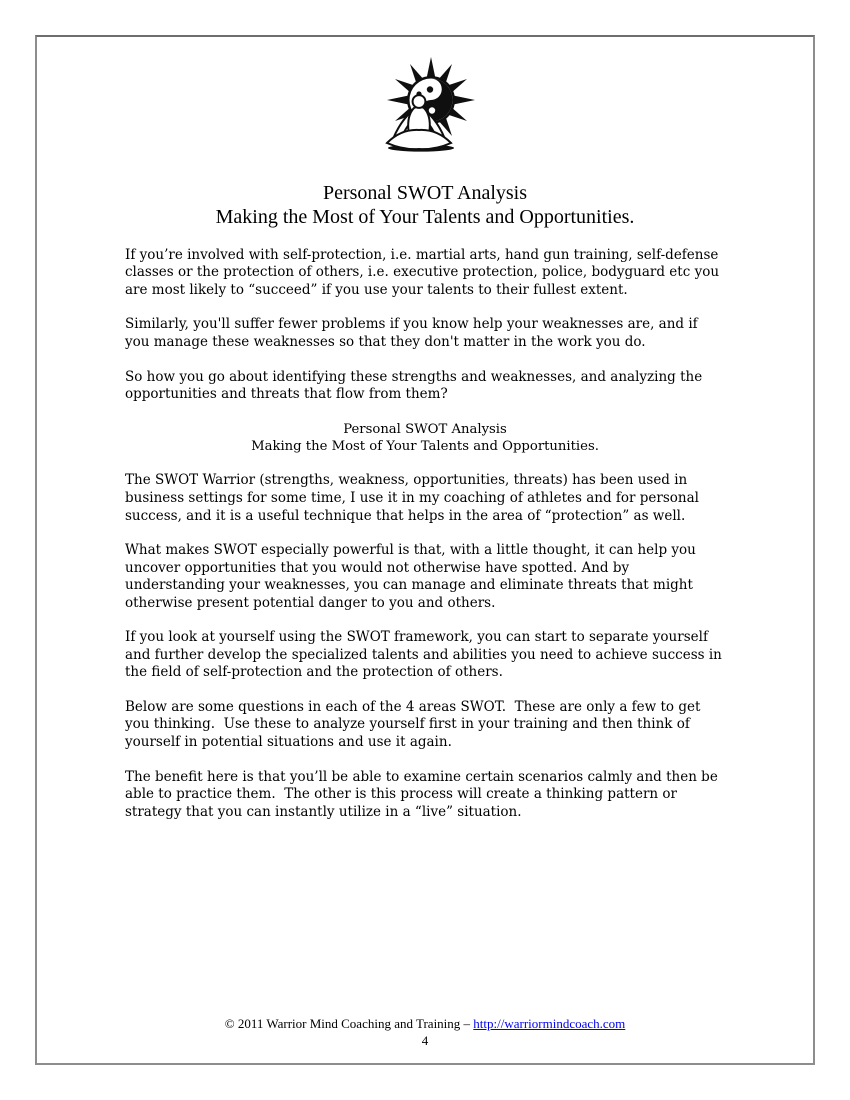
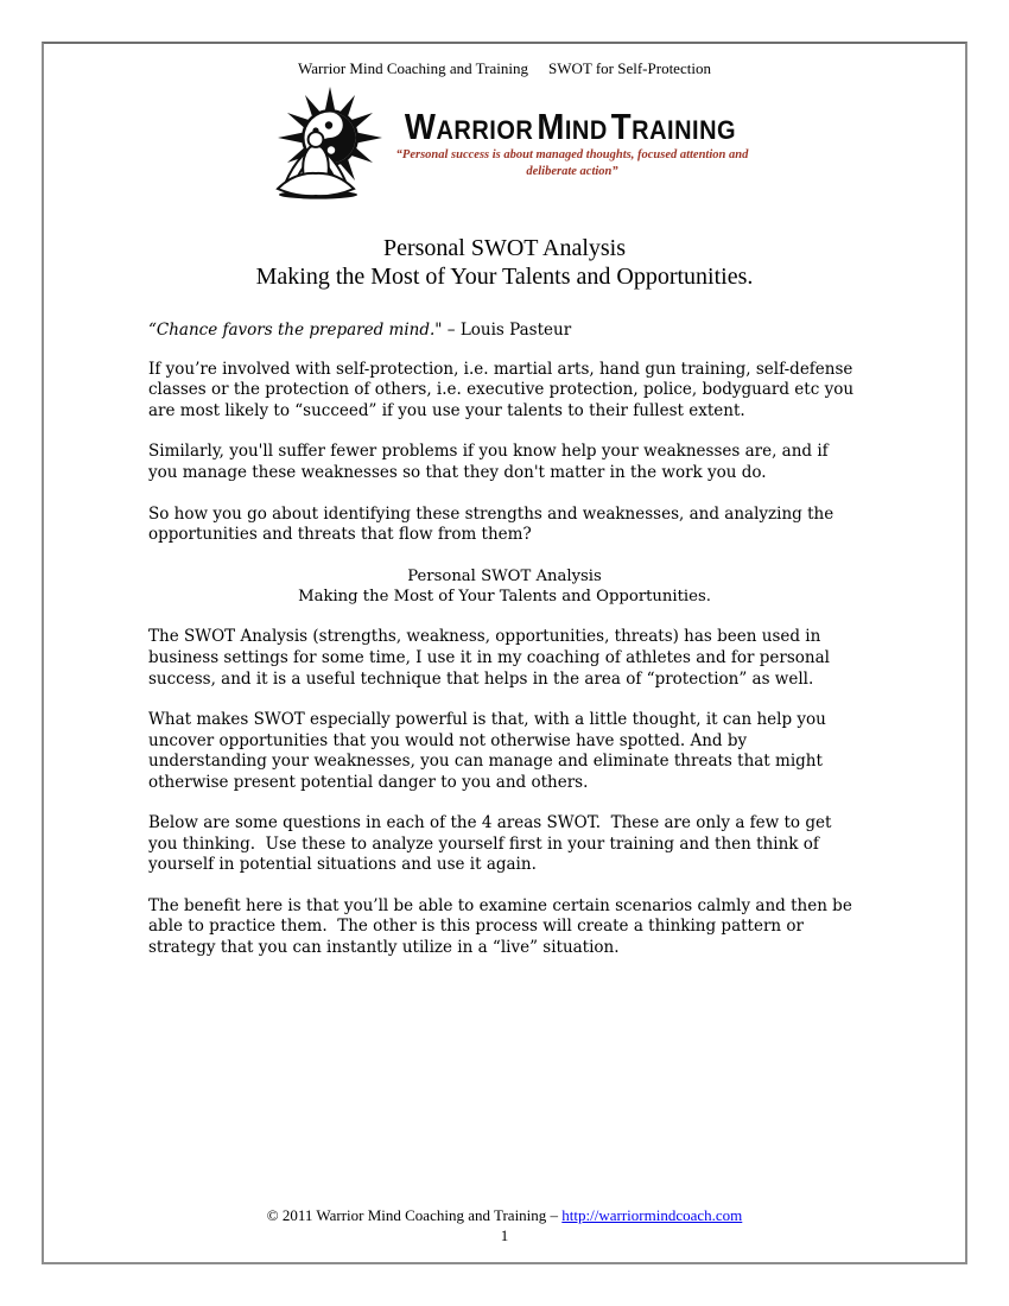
+ Warrior Mind Coaching and Training
+ SWOT for Self-Protection
+ WARRIORMINDTRAINING
+ “Personal success is about managed thoughts, focused attention and deliberate action”
  Personal SWOT Analysis
  Making the Most of Your Talents and Opportunities.
+ “Chance favors the prepared mind." – Louis Pasteur
  If you’re involved with self-protection, i.e. martial arts, hand gun training, self-defense classes or the protection of others, i.e. executive protection, police, bodyguard etc you are most likely to “succeed” if you use your talents to their fullest extent.
  Similarly, you'll suffer fewer problems if you know help your weaknesses are, and if you manage these weaknesses so that they don't matter in the work you do.
  So how you go about identifying these strengths and weaknesses, and analyzing the opportunities and threats that flow from them?
  Personal SWOT Analysis
  Making the Most of Your Talents and Opportunities.
- The SWOT Warrior (strengths, weakness, opportunities, threats) has been used in business settings for some time, I use it in my coaching of athletes and for personal success, and it is a useful technique that helps in the area of “protection” as well.
+ The SWOT Analysis (strengths, weakness, opportunities, threats) has been used in business settings for some time, I use it in my coaching of athletes and for personal success, and it is a useful technique that helps in the area of “protection” as well.
  What makes SWOT especially powerful is that, with a little thought, it can help you uncover opportunities that you would not otherwise have spotted. And by understanding your weaknesses, you can manage and eliminate threats that might otherwise present potential danger to you and others.
- If you look at yourself using the SWOT framework, you can start to separate yourself and further develop the specialized talents and abilities you need to achieve success in the field of self-protection and the protection of others.
  Below are some questions in each of the 4 areas SWOT. These are only a few to get you thinking. Use these to analyze yourself first in your training and then think of yourself in potential situations and use it again.
  The benefit here is that you’ll be able to examine certain scenarios calmly and then be able to practice them. The other is this process will create a thinking pattern or strategy that you can instantly utilize in a “live” situation.
  © 2011 Warrior Mind Coaching and Training – http://warriormindcoach.com
- 4
+ 1
